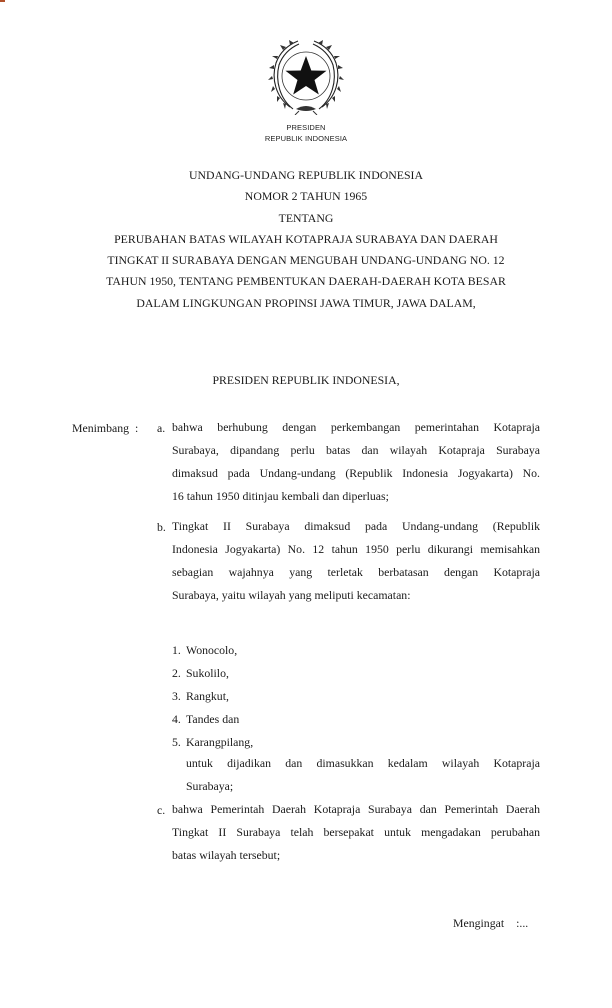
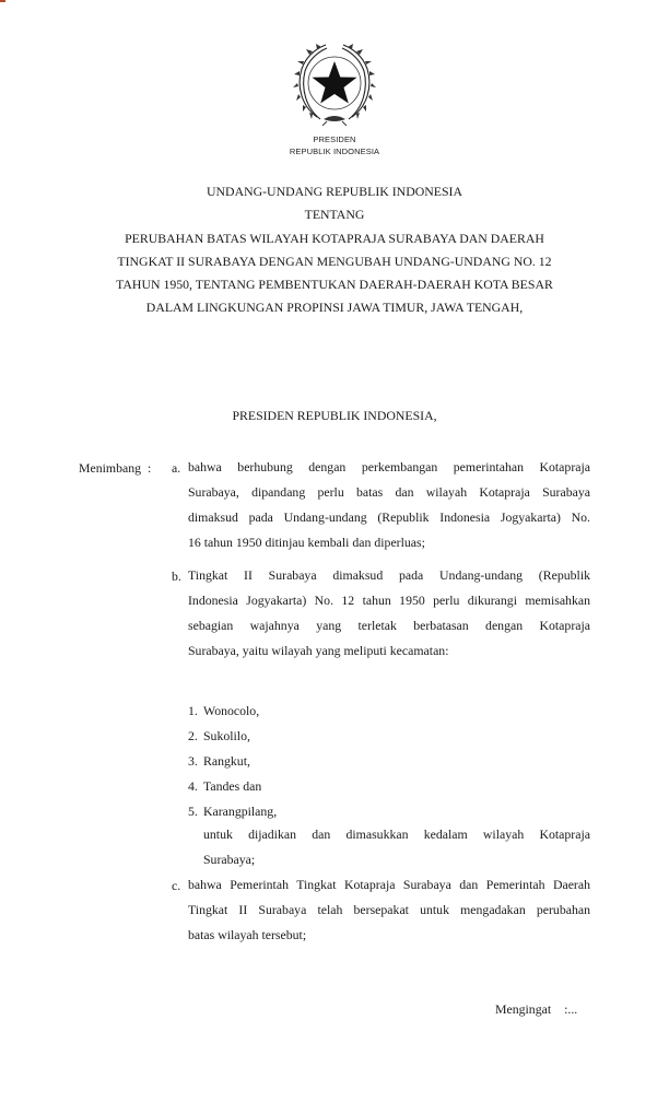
  PRESIDEN
  REPUBLIK INDONESIA
  UNDANG-UNDANG REPUBLIK INDONESIA
- NOMOR 2 TAHUN 1965
  TENTANG
  PERUBAHAN BATAS WILAYAH KOTAPRAJA SURABAYA DAN DAERAH
  TINGKAT II SURABAYA DENGAN MENGUBAH UNDANG-UNDANG NO. 12
  TAHUN 1950, TENTANG PEMBENTUKAN DAERAH-DAERAH KOTA BESAR
- DALAM LINGKUNGAN PROPINSI JAWA TIMUR, JAWA DALAM,
+ DALAM LINGKUNGAN PROPINSI JAWA TIMUR, JAWA TENGAH,
  PRESIDEN REPUBLIK INDONESIA,
  Menimbang
  :
  a.
  bahwa berhubung dengan perkembangan pemerintahan Kotapraja
  Surabaya, dipandang perlu batas dan wilayah Kotapraja Surabaya
  dimaksud pada Undang-undang (Republik Indonesia Jogyakarta) No.
  16 tahun 1950 ditinjau kembali dan diperluas;
  b.
  Tingkat II Surabaya dimaksud pada Undang-undang (Republik
  Indonesia Jogyakarta) No. 12 tahun 1950 perlu dikurangi memisahkan
  sebagian wajahnya yang terletak berbatasan dengan Kotapraja
  Surabaya, yaitu wilayah yang meliputi kecamatan:
  1. Wonocolo,
  2. Sukolilo,
  3. Rangkut,
  4. Tandes dan
  5. Karangpilang,
  untuk dijadikan dan dimasukkan kedalam wilayah Kotapraja
  Surabaya;
  c.
- bahwa Pemerintah Daerah Kotapraja Surabaya dan Pemerintah Daerah
+ bahwa Pemerintah Tingkat Kotapraja Surabaya dan Pemerintah Daerah
  Tingkat II Surabaya telah bersepakat untuk mengadakan perubahan
  batas wilayah tersebut;
  Mengingat :...
